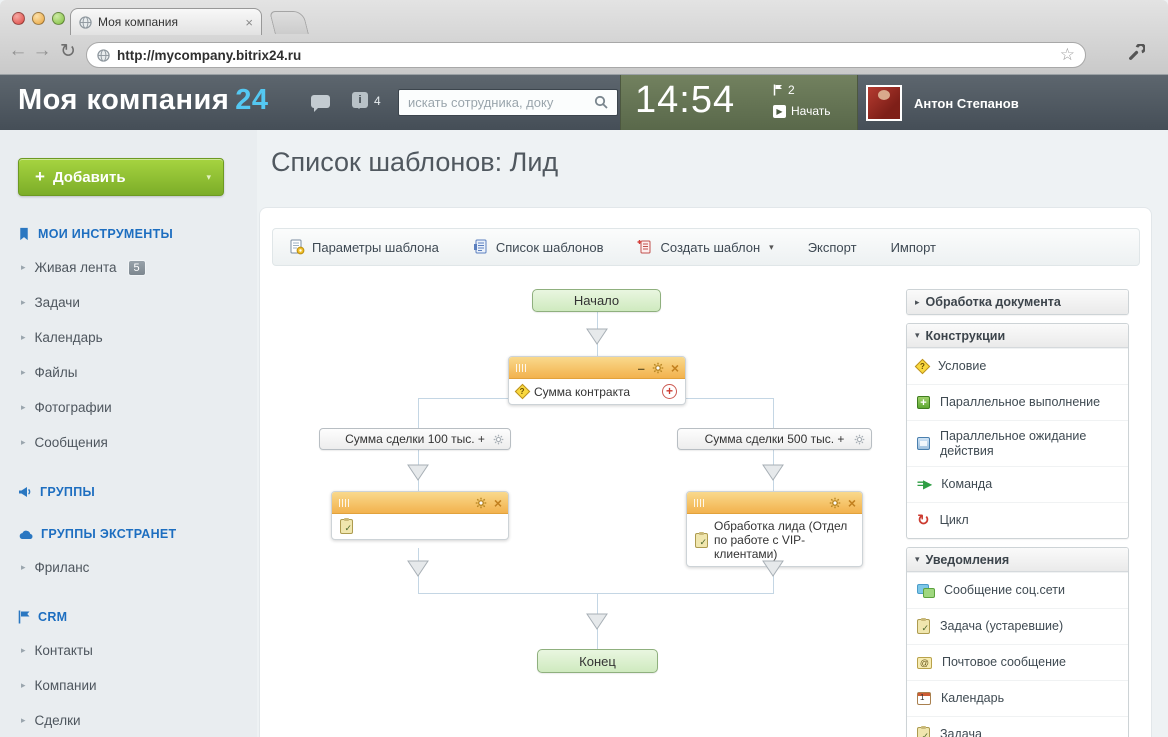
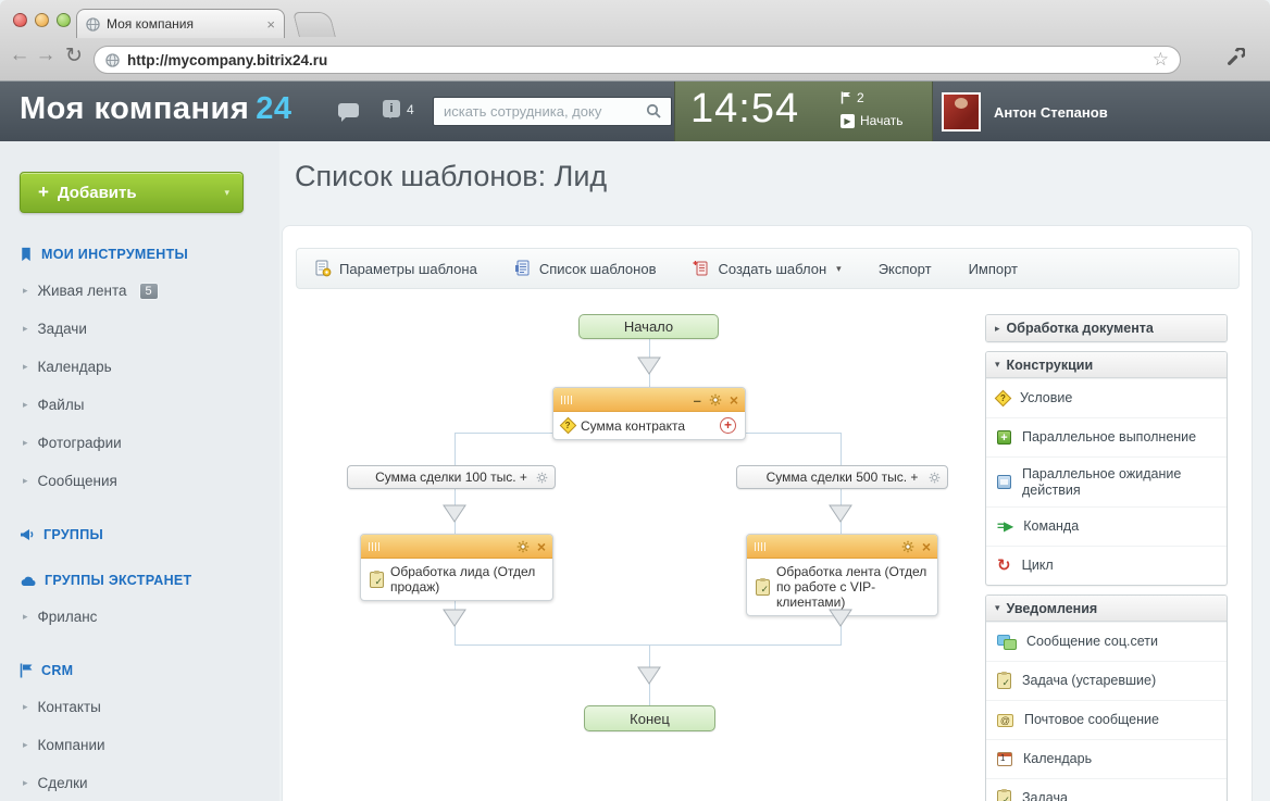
  Моя компания
  ×
  ←
  →
  ↻
  http://mycompany.bitrix24.ru
  ☆
  Моя компания 24
  i
  4
  искать сотрудника, доку
  14:54
  2
  ▶
  Начать
  Антон Степанов
  +
  Добавить
  ▾
  МОИ ИНСТРУМЕНТЫ
  ▸
  Живая лента
  5
  ▸
  Задачи
  ▸
  Календарь
  ▸
  Файлы
  ▸
  Фотографии
  ▸
  Сообщения
  ГРУППЫ
  ГРУППЫ ЭКСТРАНЕТ
  ▸
  Фриланс
  CRM
  ▸
  Контакты
  ▸
  Компании
  ▸
  Сделки
  Список шаблонов: Лид
  Параметры шаблона
  Список шаблонов
  Создать шаблон
  ▾
  Экспорт
  Импорт
  Начало
  –
  ×
  Сумма контракта
  +
  Сумма сделки 100 тыс. +
  Сумма сделки 500 тыс. +
  ×
  ✓
+ Обработка лида (Отдел продаж)
  ×
  ✓
- Обработка лида (Отдел по работе с VIP-клиентами)
+ Обработка лента (Отдел по работе с VIP-клиентами)
  Конец
  ▸
  Обработка документа
  ▾
  Конструкции
  Условие
  +
  Параллельное выполнение
  Параллельное ожидание действия
  =▶
  Команда
  ↻
  Цикл
  ▾
  Уведомления
  Сообщение соц.сети
  ✓
  Задача (устаревшие)
  @
  Почтовое сообщение
  1
  Календарь
  ✓
  Задача
